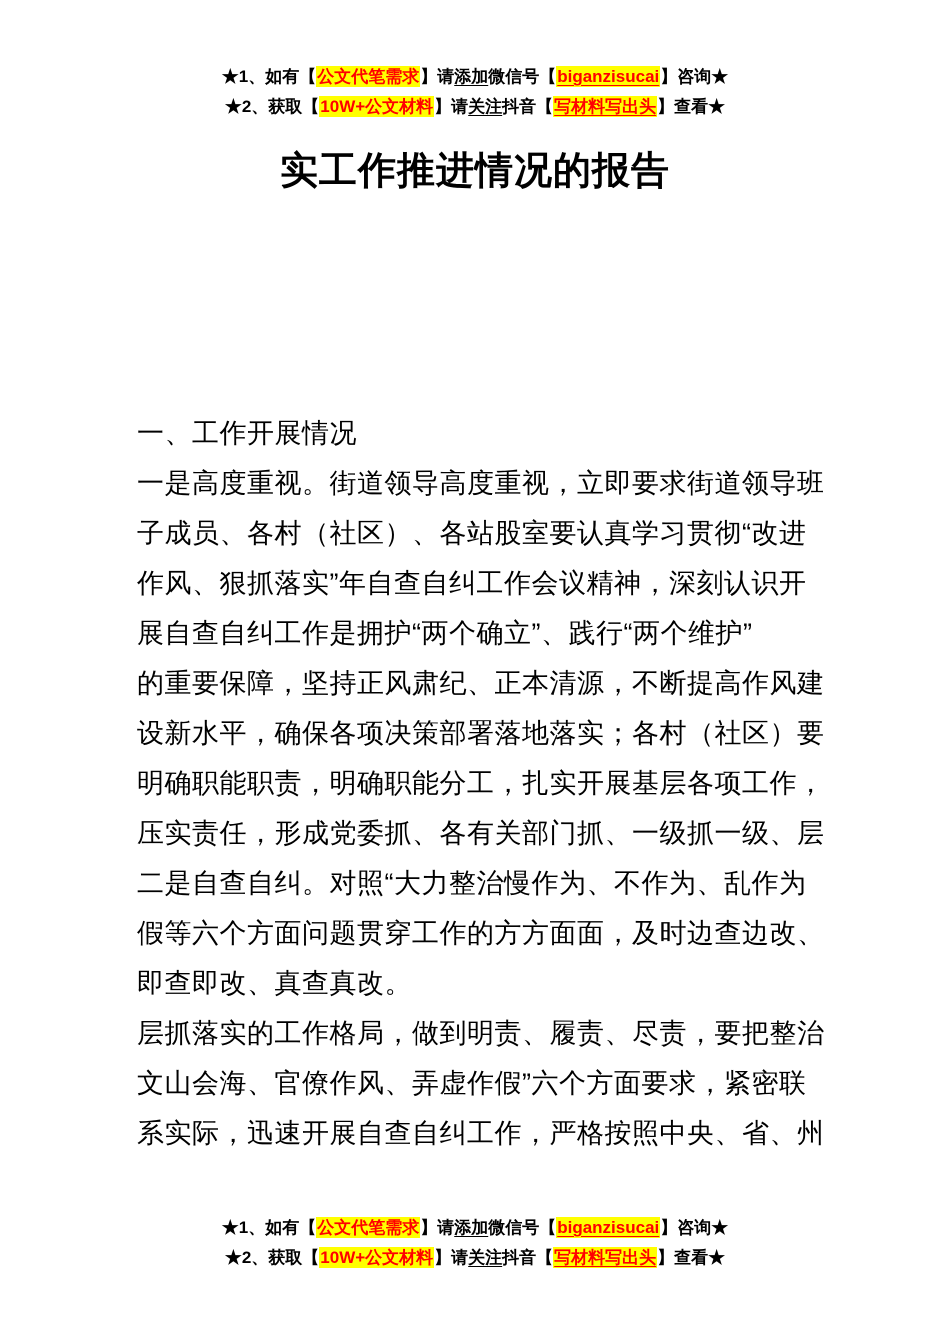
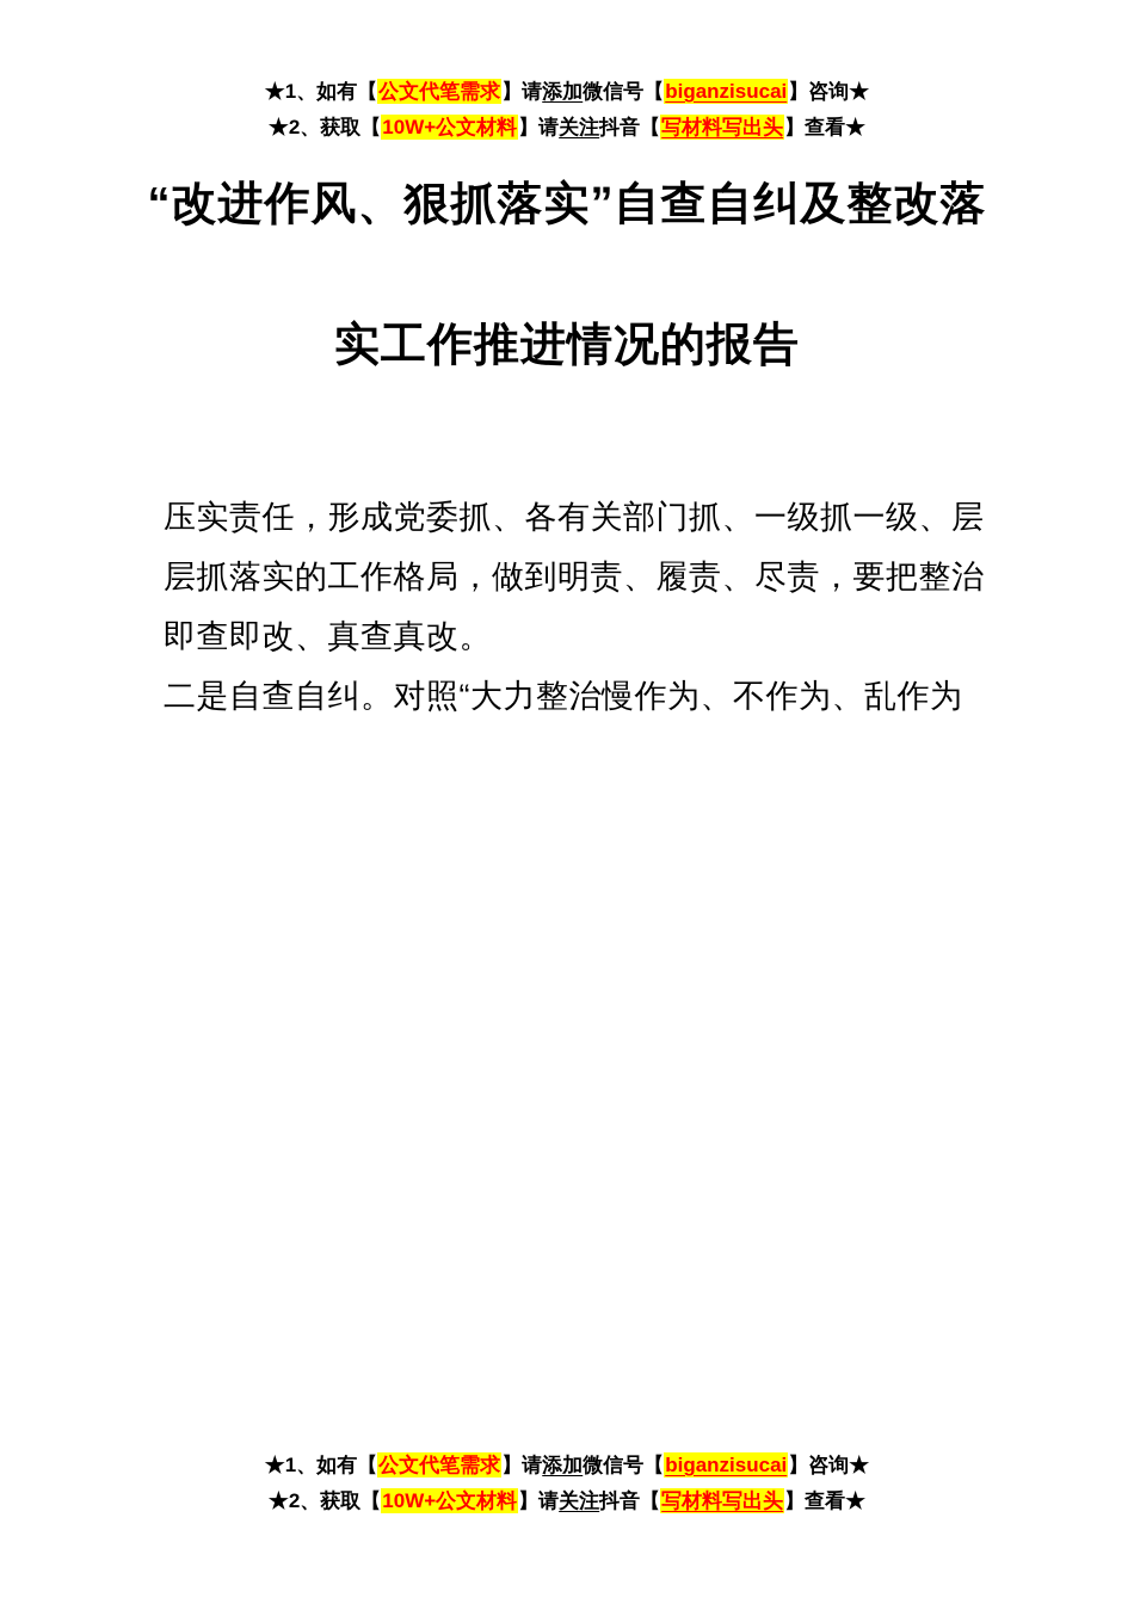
  ★1、如有【公文代笔需求】请添加微信号【biganzisucai】咨询★
  ★2、获取【10W+公文材料】请关注抖音【写材料写出头】查看★
+ “改进作风、狠抓落实”自查自纠及整改落
  实工作推进情况的报告
- 一、工作开展情况
- 一是高度重视。街道领导高度重视，立即要求街道领导班
- 子成员、各村（社区）、各站股室要认真学习贯彻“改进
- 作风、狠抓落实”年自查自纠工作会议精神，深刻认识开
- 展自查自纠工作是拥护“两个确立”、践行“两个维护”
- 的重要保障，坚持正风肃纪、正本清源，不断提高作风建
- 设新水平，确保各项决策部署落地落实；各村（社区）要
- 明确职能职责，明确职能分工，扎实开展基层各项工作，
  压实责任，形成党委抓、各有关部门抓、一级抓一级、层
- 二是自查自纠。对照“大力整治慢作为、不作为、乱作为
+ 层抓落实的工作格局，做到明责、履责、尽责，要把整治
- 假等六个方面问题贯穿工作的方方面面，及时边查边改、
  即查即改、真查真改。
- 层抓落实的工作格局，做到明责、履责、尽责，要把整治
+ 二是自查自纠。对照“大力整治慢作为、不作为、乱作为
- 文山会海、官僚作风、弄虚作假”六个方面要求，紧密联
- 系实际，迅速开展自查自纠工作，严格按照中央、省、州
  ★1、如有【公文代笔需求】请添加微信号【biganzisucai】咨询★
  ★2、获取【10W+公文材料】请关注抖音【写材料写出头】查看★
